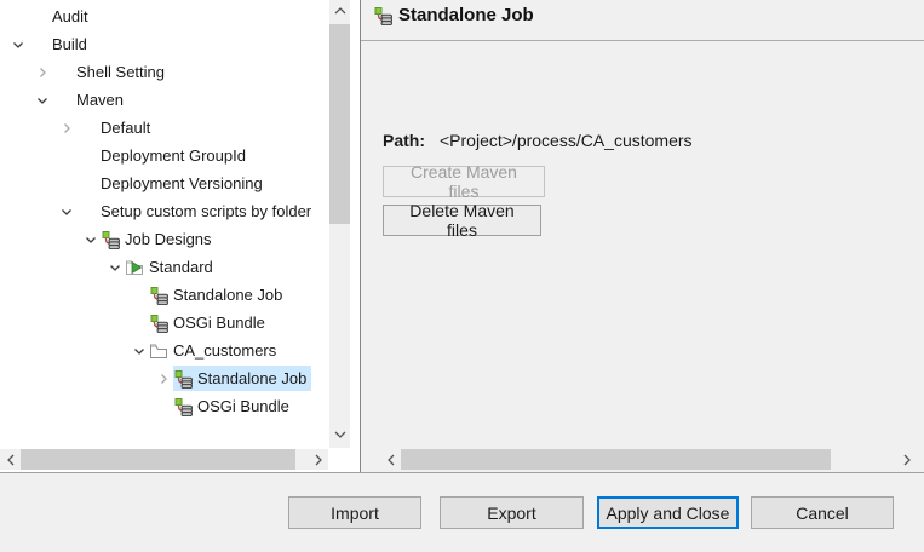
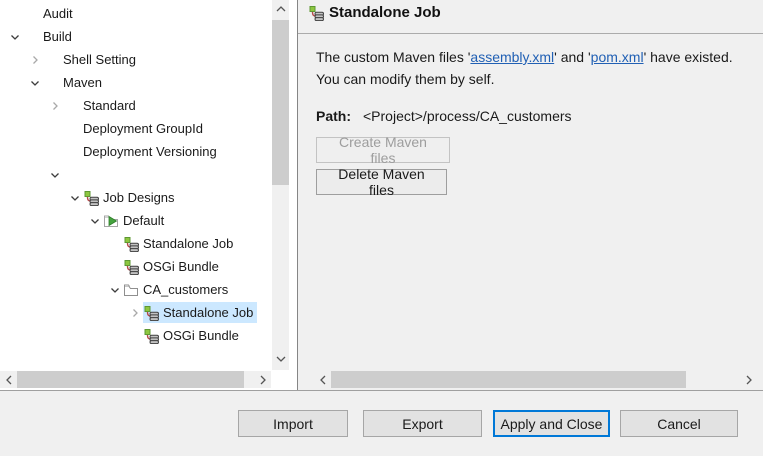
  Audit
  Build
  Shell Setting
  Maven
- Default
+ Standard
  Deployment GroupId
  Deployment Versioning
- Setup custom scripts by folder
  Job Designs
- Standard
+ Default
  Standalone Job
  OSGi Bundle
  CA_customers
  Standalone Job
  OSGi Bundle
  Standalone Job
+ The custom Maven files 'assembly.xml' and 'pom.xml' have existed.
+ You can modify them by self.
  Path: <Project>/process/CA_customers
  Create Maven files
  Delete Maven files
  Import
  Export
  Apply and Close
  Cancel
